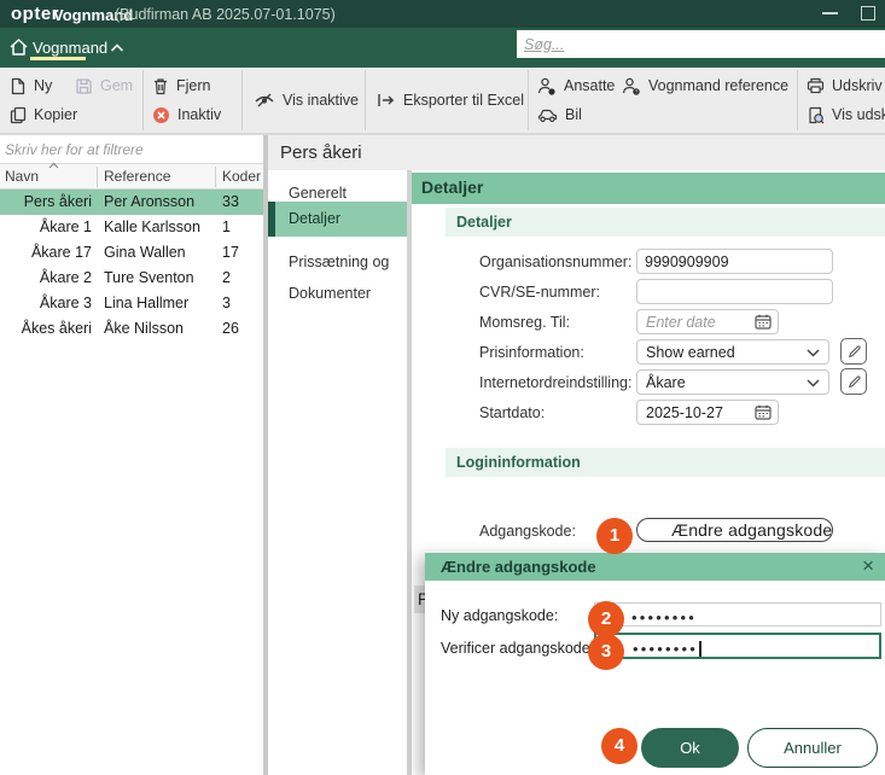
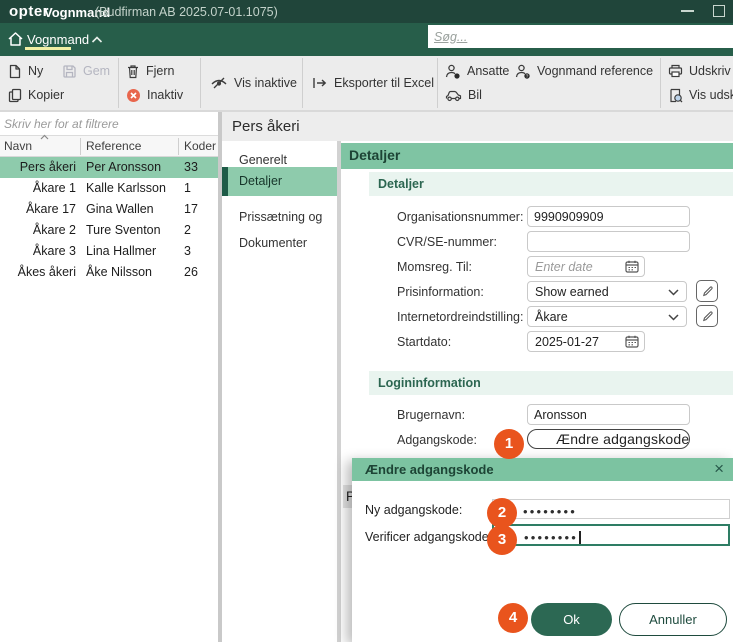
  opter
  Vognmand
  (Budfirman AB 2025.07-01.1075)
  Vognmand
  Søg...
  Ny
  Gem
  Kopier
  Fjern
  Inaktiv
  Vis inaktive
  Eksporter til Excel
  Ansatte
  Vognmand reference
  Bil
  Udskriv
  Vis uds
  Skriv her for at filtrere
  Navn
  Reference
  Koder
  Pers åkeri
  Per Aronsson
  33
  Åkare 1
  Kalle Karlsson
  1
  Åkare 17
  Gina Wallen
  17
  Åkare 2
  Ture Sventon
  2
  Åkare 3
  Lina Hallmer
  3
  Åkes åkeri
  Åke Nilsson
  26
  Pers åkeri
  Generelt
  Detaljer
  Prissætning og
  Dokumenter
  Detaljer
  Detaljer
  Organisationsnummer:
  9990909909
  CVR/SE-nummer:
  Momsreg. Til:
  Enter date
  Prisinformation:
  Show earned
  Internetordreindstilling:
  Åkare
  Startdato:
- 2025-10-27
+ 2025-01-27
  Logininformation
+ Brugernavn:
+ Aronsson
  Adgangskode:
  Ændre adgangskode
  P
  Ændre adgangskode
  ×
  Ny adgangskode:
  ••••••••
  Verificer adgangskode
  ••••••••
  Ok
  Annuller
  1
  2
  3
  4
